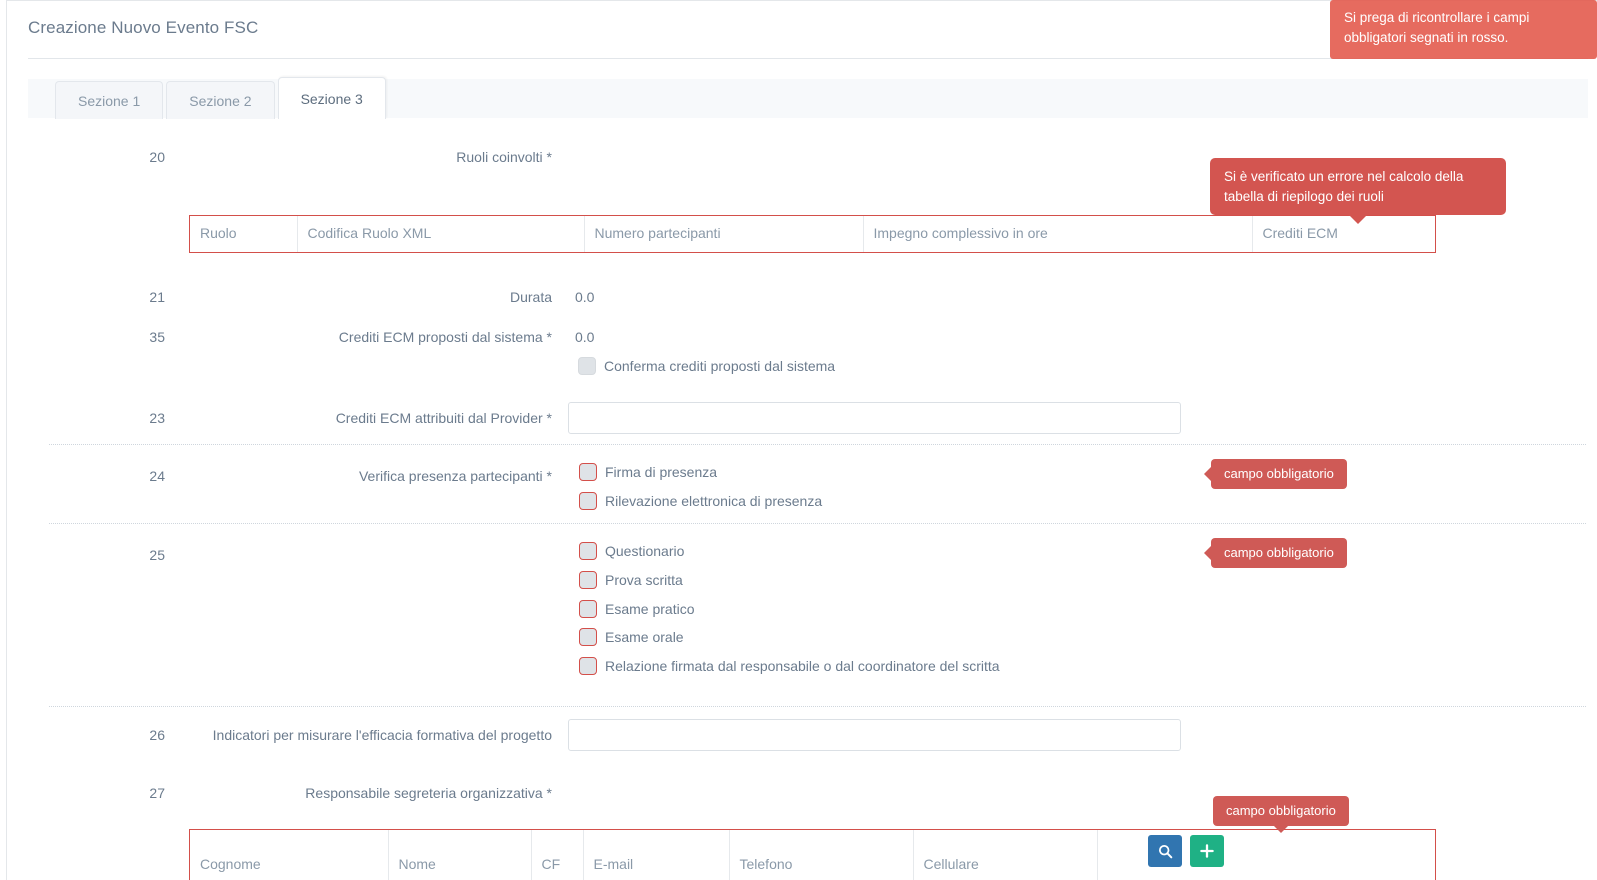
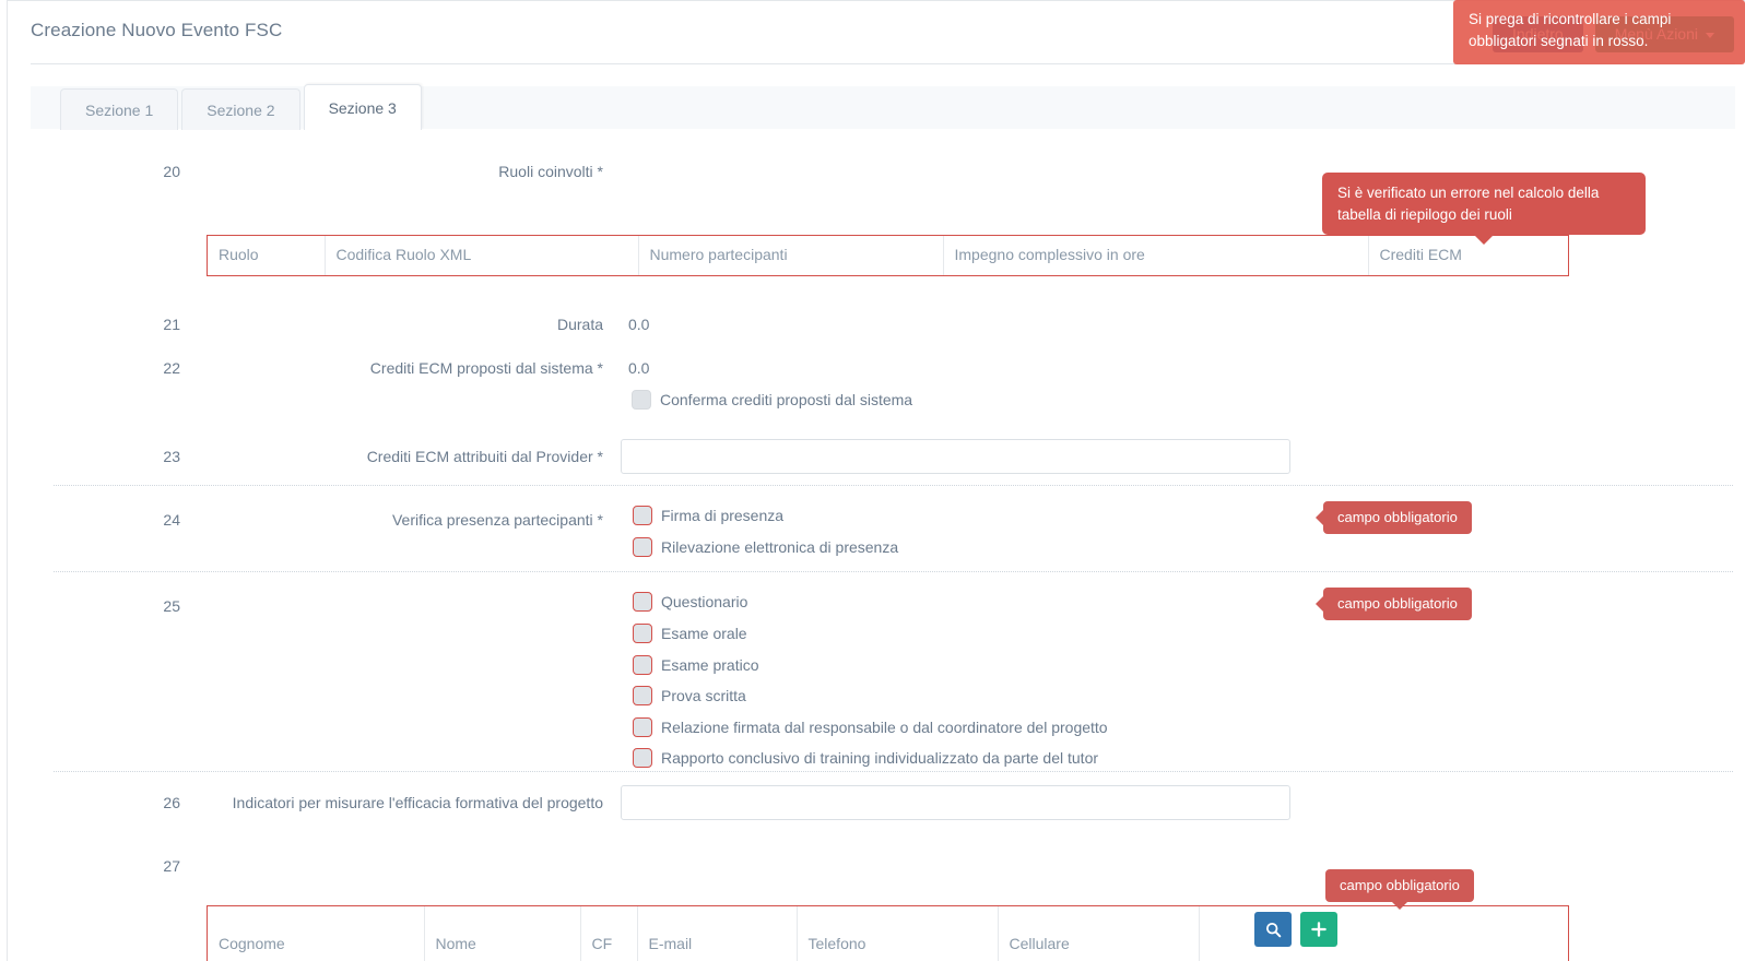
  Creazione Nuovo Evento FSC
+ Indietro
+ Menù Azioni
  Sezione 1
  Sezione 2
  Sezione 3
  20
  Ruoli coinvolti *
  Si è verificato un errore nel calcolo della tabella di riepilogo dei ruoli
  Ruolo	Codifica Ruolo XML	Numero partecipanti	Impegno complessivo in ore	Crediti ECM
  21
  Durata
  0.0
- 35
+ 22
  Crediti ECM proposti dal sistema *
  0.0
  Conferma crediti proposti dal sistema
  23
  Crediti ECM attribuiti dal Provider *
  24
  Verifica presenza partecipanti *
  Firma di presenza
  Rilevazione elettronica di presenza
  campo obbligatorio
  25
  Questionario
- Prova scritta
+ Esame orale
  Esame pratico
- Esame orale
+ Prova scritta
- Relazione firmata dal responsabile o dal coordinatore del scritta
+ Relazione firmata dal responsabile o dal coordinatore del progetto
+ Rapporto conclusivo di training individualizzato da parte del tutor
  campo obbligatorio
  26
  Indicatori per misurare l'efficacia formativa del progetto
  27
- Responsabile segreteria organizzativa *
  campo obbligatorio
  Cognome	Nome	CF	E-mail	Telefono	Cellulare
  Si prega di ricontrollare i campi obbligatori segnati in rosso.
